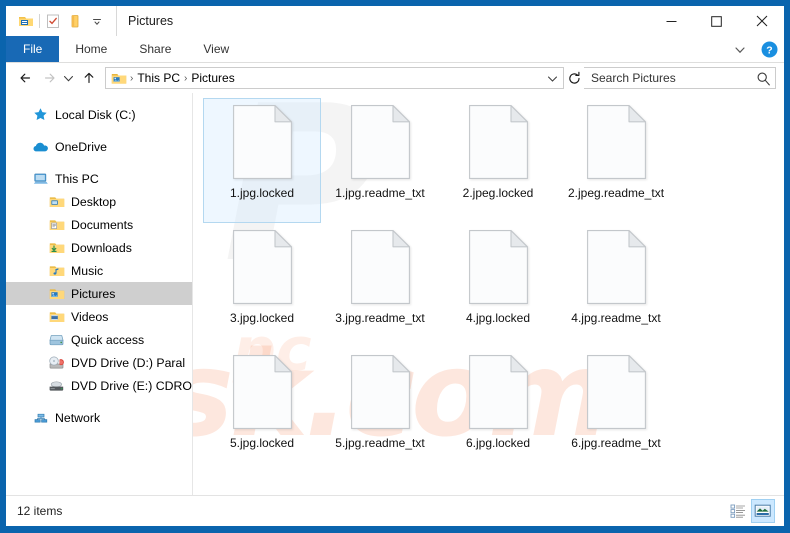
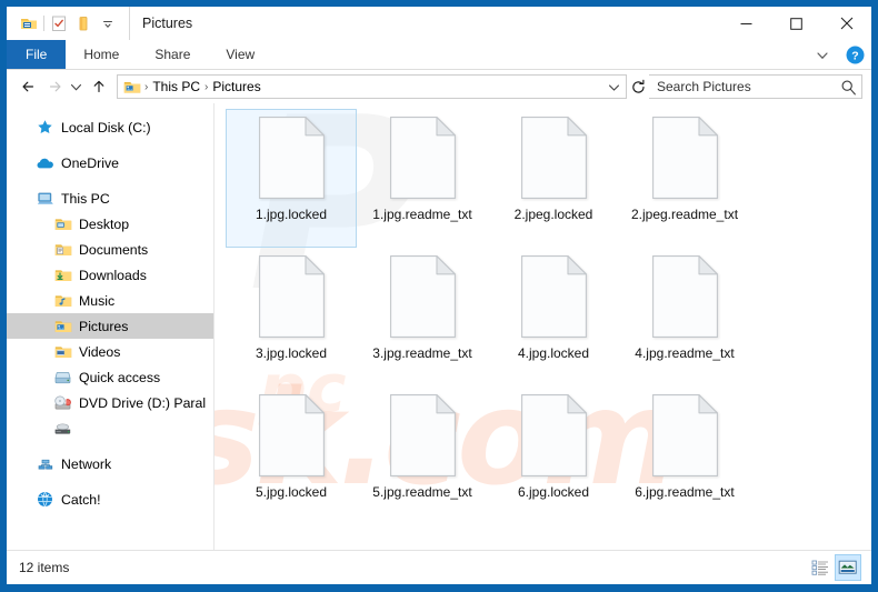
  Pictures
  File
  Home
  Share
  View
  ?
  ›
  This PC
  ›
  Pictures
  Search Pictures
  Local Disk (C:)
  OneDrive
  This PC
  Desktop
  Documents
  Downloads
  Music
  Pictures
  Videos
  Quick access
  DVD Drive (D:) Paral
- DVD Drive (E:) CDRO
  Network
+ Catch!
  P
  pc
  1.jpg.locked
  1.jpg.readme_txt
  2.jpeg.locked
  2.jpeg.readme_txt
  3.jpg.locked
  3.jpg.readme_txt
  4.jpg.locked
  4.jpg.readme_txt
  5.jpg.locked
  5.jpg.readme_txt
  6.jpg.locked
  6.jpg.readme_txt
  12 items
